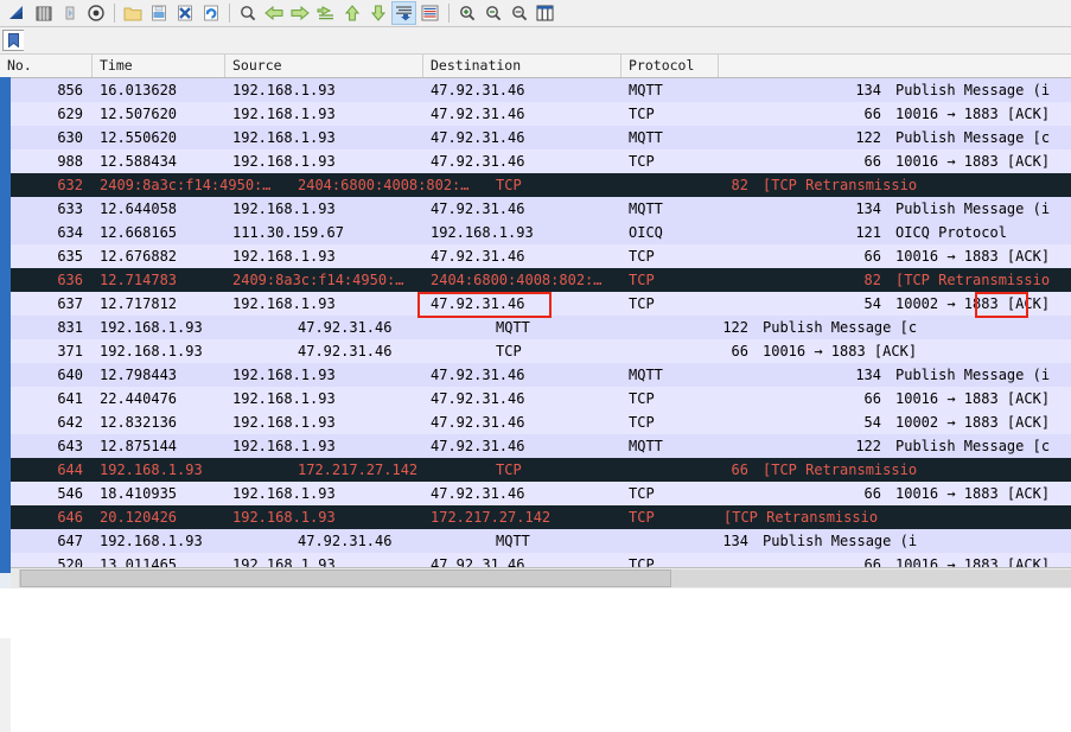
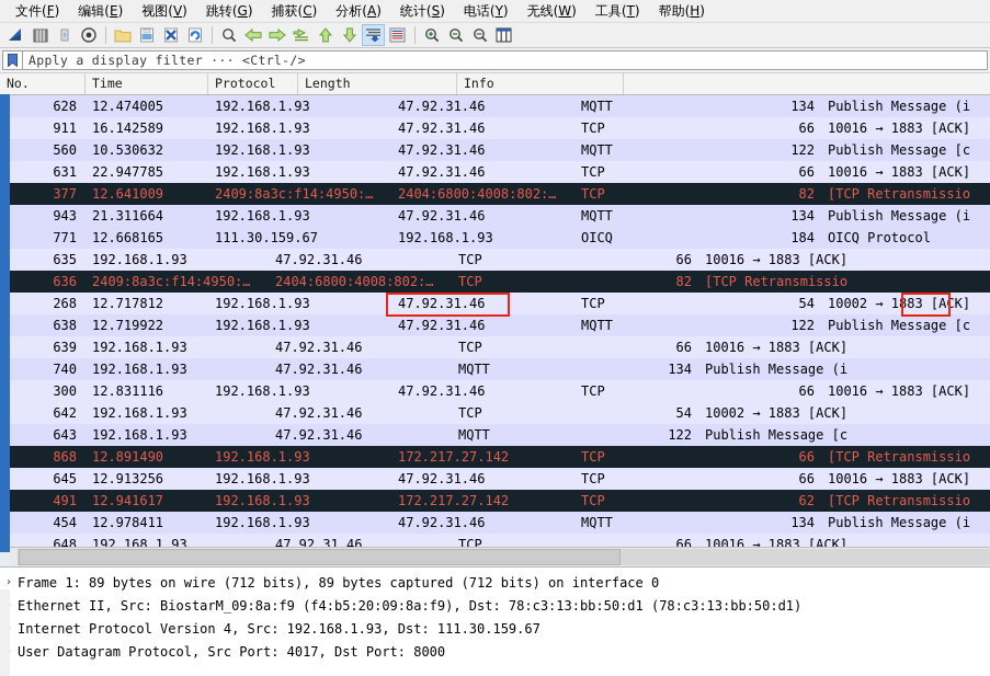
+ 文件(F)
+ 编辑(E)
+ 视图(V)
+ 跳转(G)
+ 捕获(C)
+ 分析(A)
+ 统计(S)
+ 电话(Y)
+ 无线(W)
+ 工具(T)
+ 帮助(H)
+ Apply a display filter ··· <Ctrl-/>
  No.
  Time
- Source
- Destination
  Protocol
+ Length
+ Info
- 856
+ 628
- 16.013628
+ 12.474005
  192.168.1.93
  47.92.31.46
  MQTT
  134
  Publish Message (i
- 629
+ 911
- 12.507620
+ 16.142589
  192.168.1.93
  47.92.31.46
  TCP
  66
  10016 → 1883 [ACK]
- 630
+ 560
- 12.550620
+ 10.530632
  192.168.1.93
  47.92.31.46
  MQTT
  122
  Publish Message [c
- 988
+ 631
- 12.588434
+ 22.947785
  192.168.1.93
  47.92.31.46
  TCP
  66
  10016 → 1883 [ACK]
- 632
+ 377
+ 12.641009
  2409:8a3c:f14:4950:…
  2404:6800:4008:802:…
  TCP
  82
  [TCP Retransmissio
- 633
+ 943
- 12.644058
+ 21.311664
  192.168.1.93
  47.92.31.46
  MQTT
  134
  Publish Message (i
- 634
+ 771
  12.668165
  111.30.159.67
  192.168.1.93
  OICQ
- 121
+ 184
  OICQ Protocol
  635
- 12.676882
  192.168.1.93
  47.92.31.46
  TCP
  66
  10016 → 1883 [ACK]
  636
- 12.714783
  2409:8a3c:f14:4950:…
  2404:6800:4008:802:…
  TCP
  82
  [TCP Retransmissio
- 637
+ 268
  12.717812
  192.168.1.93
  47.92.31.46
  TCP
  54
  10002 → 1883 [ACK]
- 831
+ 638
+ 12.719922
  192.168.1.93
  47.92.31.46
  MQTT
  122
  Publish Message [c
- 371
+ 639
  192.168.1.93
  47.92.31.46
  TCP
  66
  10016 → 1883 [ACK]
- 640
+ 740
- 12.798443
  192.168.1.93
  47.92.31.46
  MQTT
  134
  Publish Message (i
- 641
+ 300
- 22.440476
+ 12.831116
  192.168.1.93
  47.92.31.46
  TCP
  66
  10016 → 1883 [ACK]
  642
- 12.832136
  192.168.1.93
  47.92.31.46
  TCP
  54
  10002 → 1883 [ACK]
  643
- 12.875144
  192.168.1.93
  47.92.31.46
  MQTT
  122
  Publish Message [c
- 644
+ 868
+ 12.891490
  192.168.1.93
  172.217.27.142
  TCP
  66
  [TCP Retransmissio
- 546
+ 645
- 18.410935
+ 12.913256
  192.168.1.93
  47.92.31.46
  TCP
  66
  10016 → 1883 [ACK]
- 646
+ 491
- 20.120426
+ 12.941617
  192.168.1.93
  172.217.27.142
  TCP
+ 62
  [TCP Retransmissio
- 647
+ 454
+ 12.978411
  192.168.1.93
  47.92.31.46
  MQTT
  134
  Publish Message (i
- 520
+ 648
- 13.011465
  192.168.1.93
  47.92.31.46
  TCP
  66
  10016 → 1883 [ACK]
+ ›
+ Frame 1: 89 bytes on wire (712 bits), 89 bytes captured (712 bits) on interface 0
+ Ethernet II, Src: BiostarM_09:8a:f9 (f4:b5:20:09:8a:f9), Dst: 78:c3:13:bb:50:d1 (78:c3:13:bb:50:d1)
+ Internet Protocol Version 4, Src: 192.168.1.93, Dst: 111.30.159.67
+ User Datagram Protocol, Src Port: 4017, Dst Port: 8000
